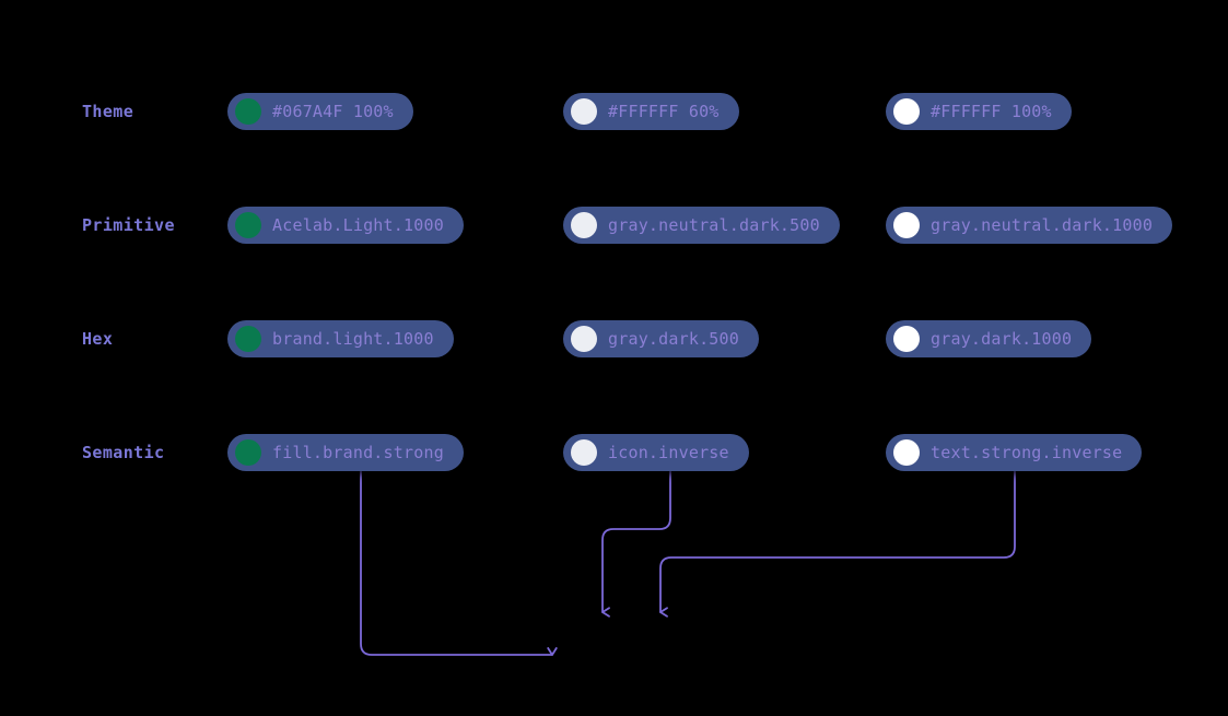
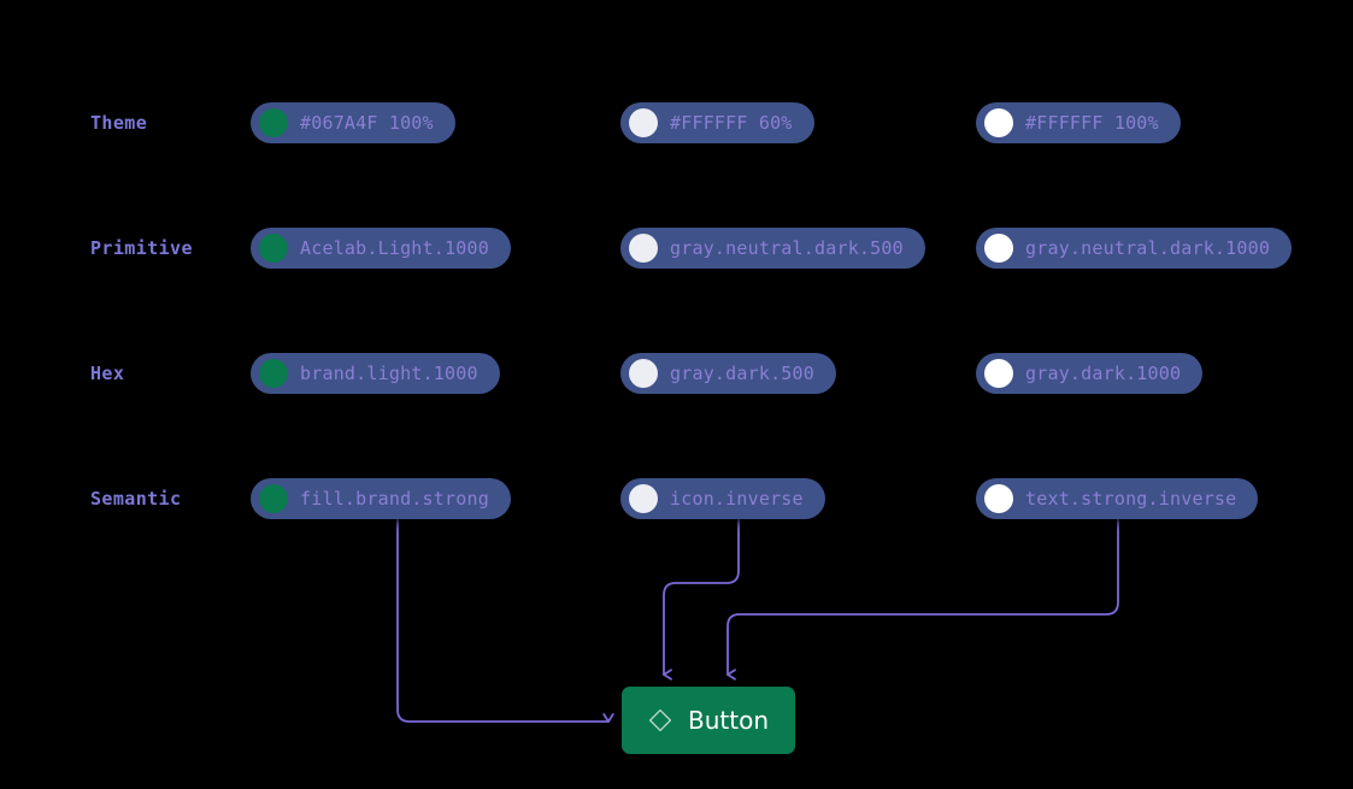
  Theme
  Primitive
  Hex
  Semantic
  #067A4F 100%
  #FFFFFF 60%
  #FFFFFF 100%
  Acelab.Light.1000
  gray.neutral.dark.500
  gray.neutral.dark.1000
  brand.light.1000
  gray.dark.500
  gray.dark.1000
  fill.brand.strong
  icon.inverse
  text.strong.inverse
+ Button
